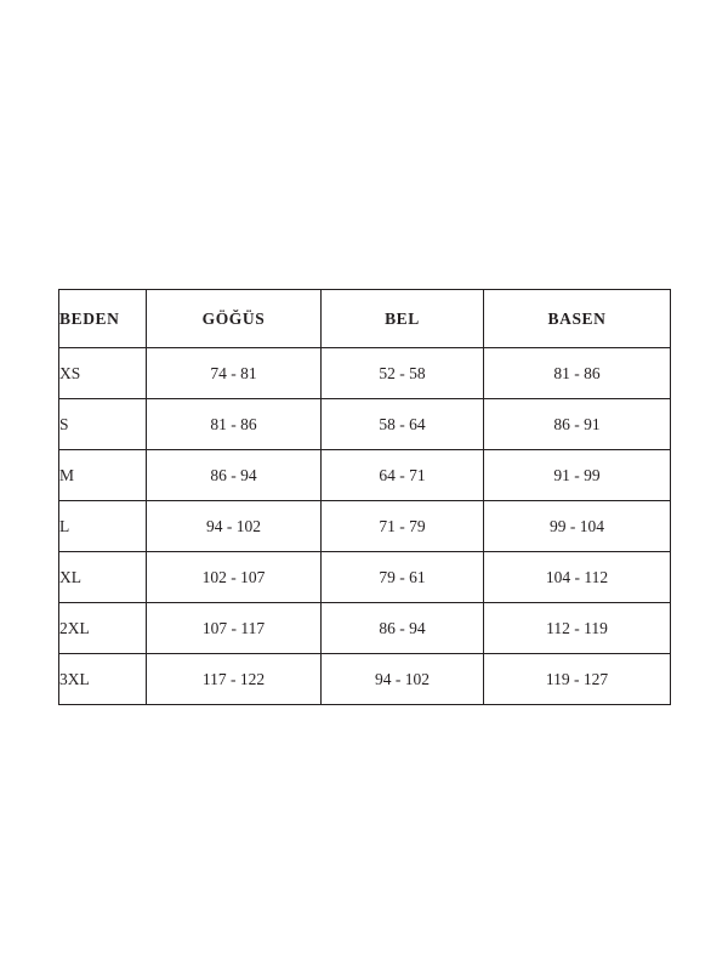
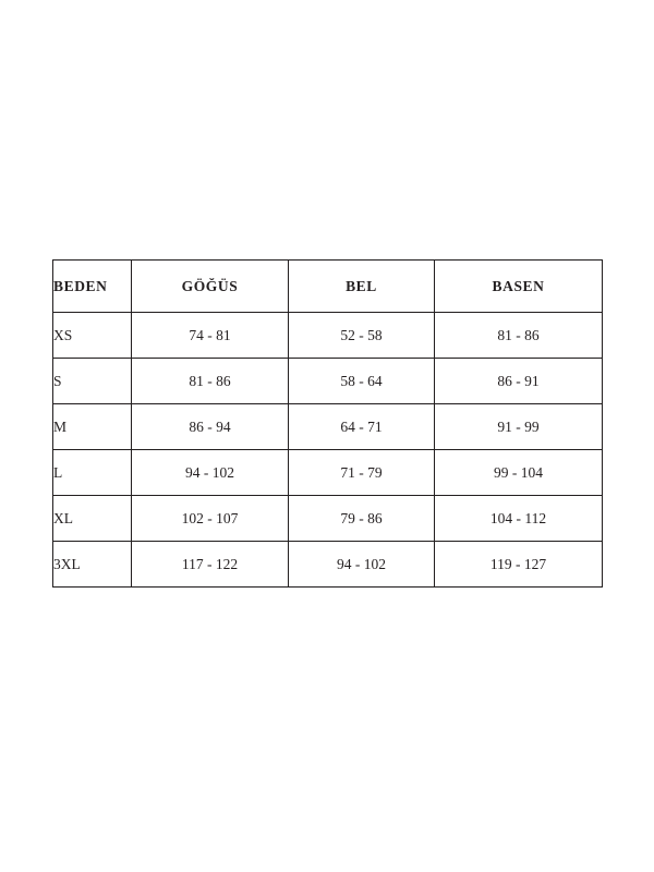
  BEDEN	GÖĞÜS	BEL	BASEN
  XS	74 - 81	52 - 58	81 - 86
  S	81 - 86	58 - 64	86 - 91
  M	86 - 94	64 - 71	91 - 99
  L	94 - 102	71 - 79	99 - 104
- XL	102 - 107	79 - 61	104 - 112
+ XL	102 - 107	79 - 86	104 - 112
- 2XL	107 - 117	86 - 94	112 - 119
  3XL	117 - 122	94 - 102	119 - 127
